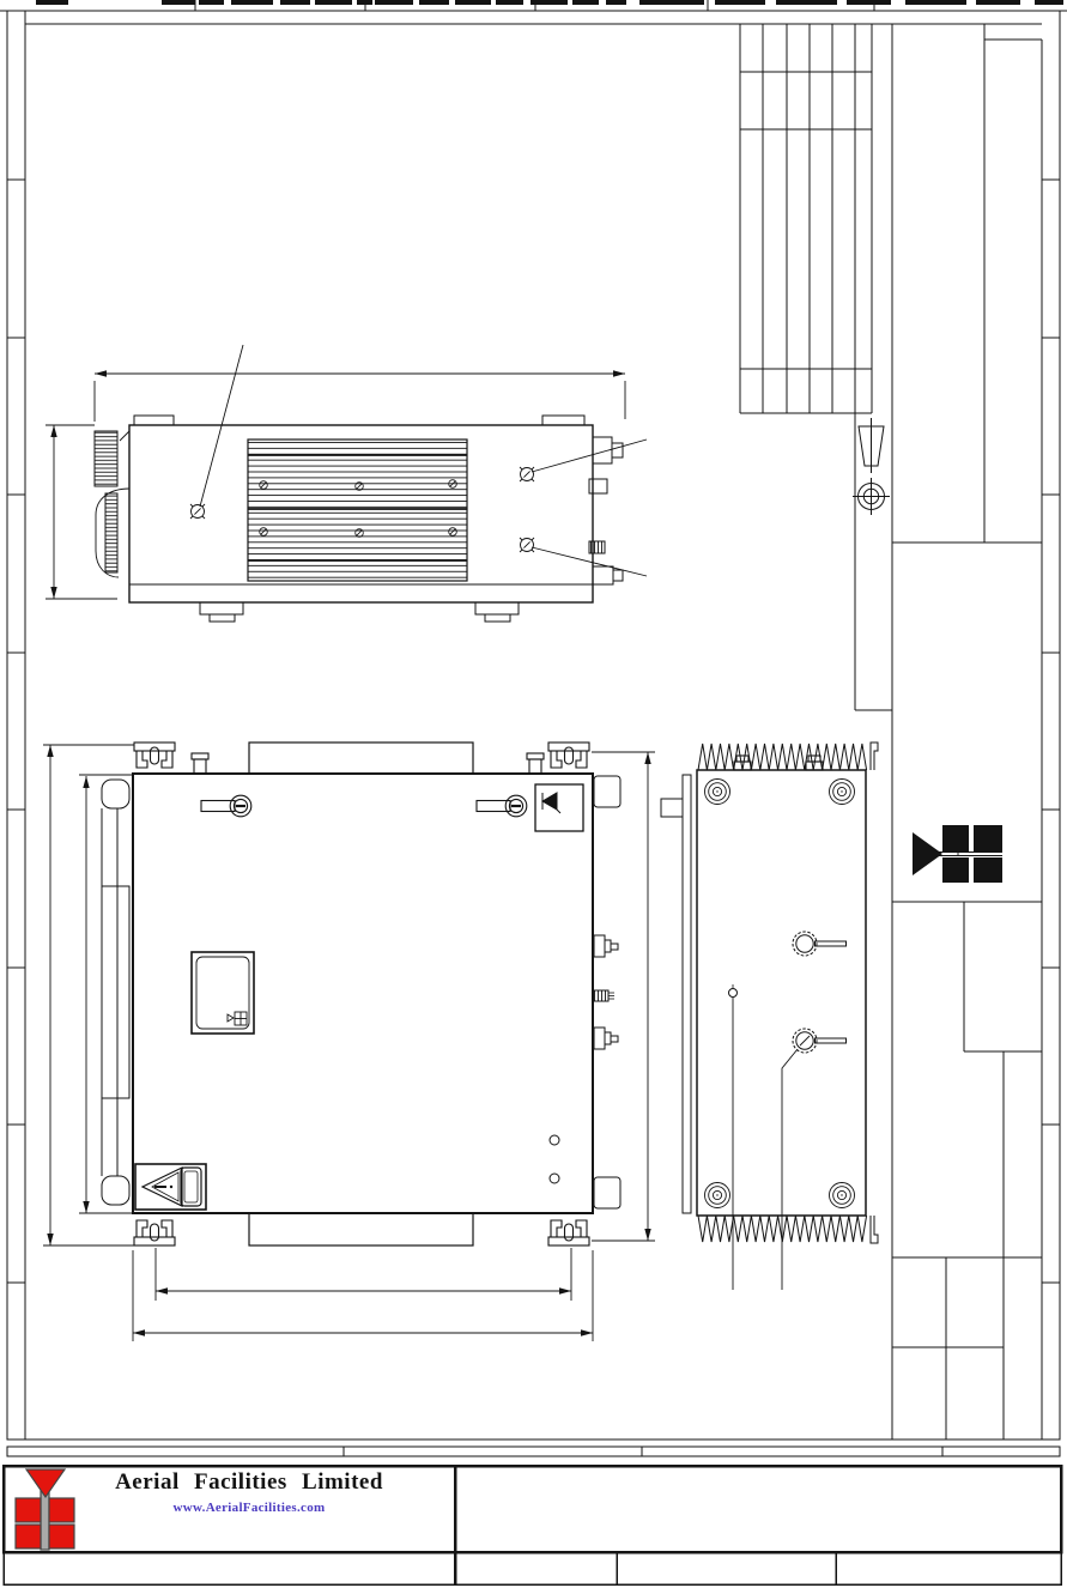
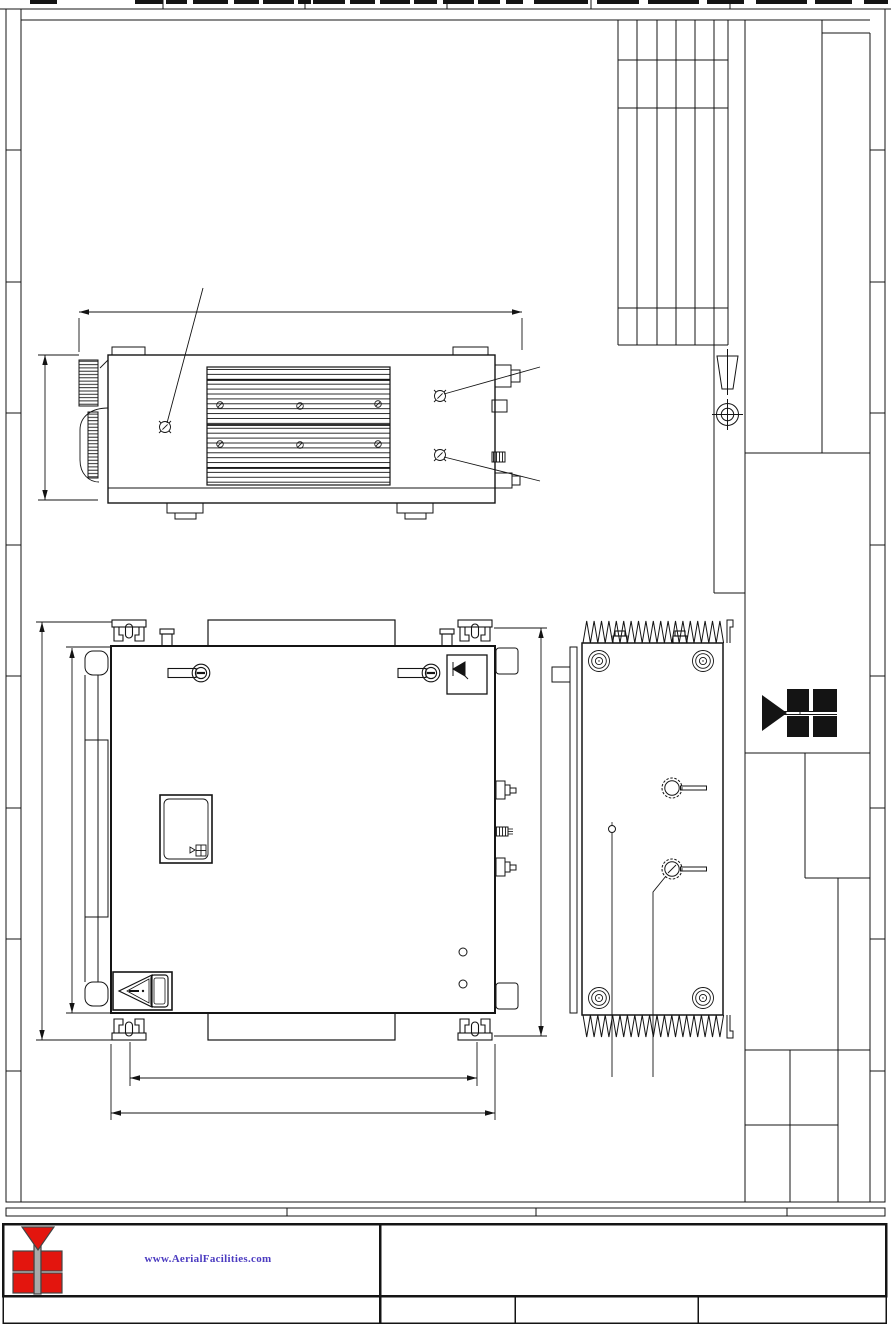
- Aerial Facilities Limited
  www.AerialFacilities.com
